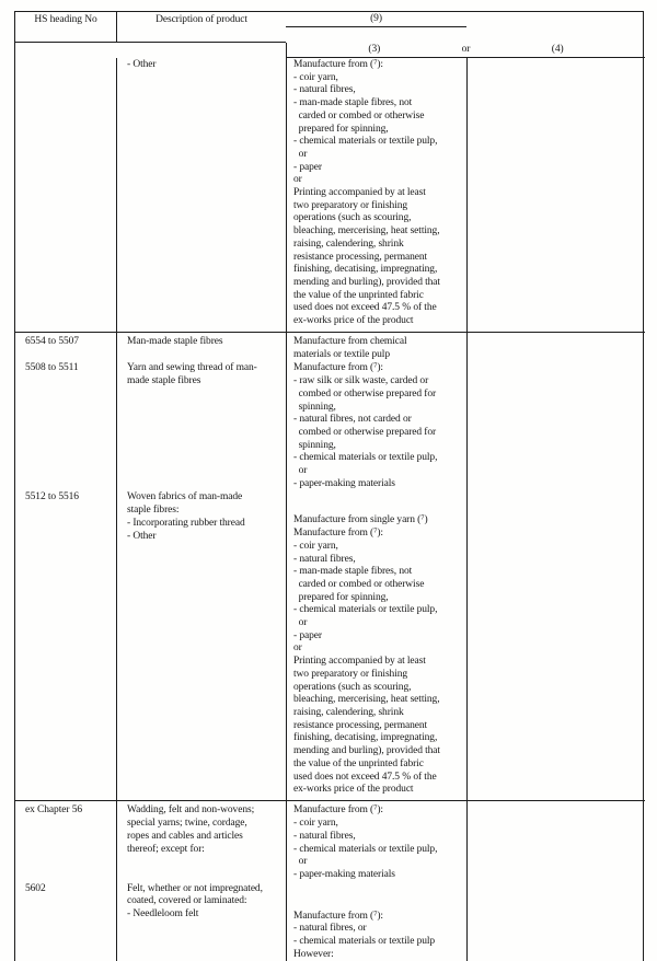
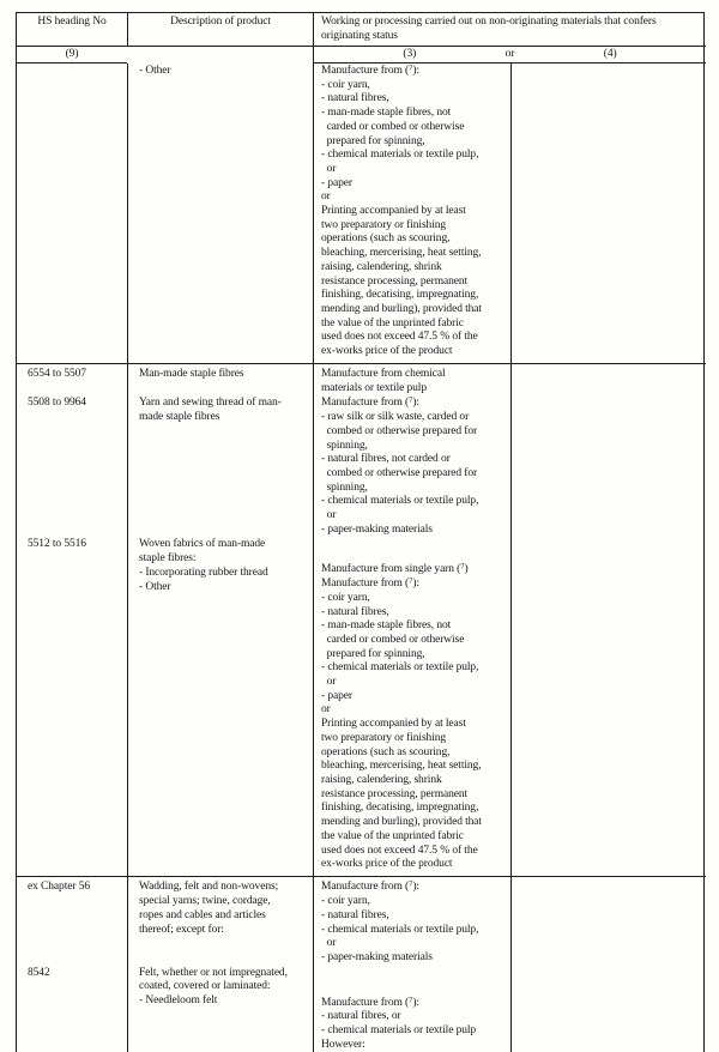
  HS heading No
  Description of product
+ Working or processing carried out on non-originating materials that confers
+ originating status
  (9)
  (3)
  or
  (4)
  - Other
  Manufacture from (⁷):
  - coir yarn,
  - natural fibres,
  - man-made staple fibres, not
  carded or combed or otherwise
  prepared for spinning,
  - chemical materials or textile pulp,
  or
  - paper
  or
  Printing accompanied by at least
  two preparatory or finishing
  operations (such as scouring,
  bleaching, mercerising, heat setting,
  raising, calendering, shrink
  resistance processing, permanent
  finishing, decatising, impregnating,
  mending and burling), provided that
  the value of the unprinted fabric
  used does not exceed 47.5 % of the
  ex-works price of the product
  6554 to 5507
  Man-made staple fibres
  Manufacture from chemical
  materials or textile pulp
- 5508 to 5511
+ 5508 to 9964
  Yarn and sewing thread of man-
  made staple fibres
  Manufacture from (⁷):
  - raw silk or silk waste, carded or
  combed or otherwise prepared for
  spinning,
  - natural fibres, not carded or
  combed or otherwise prepared for
  spinning,
  - chemical materials or textile pulp,
  or
  - paper-making materials
  5512 to 5516
  Woven fabrics of man-made
  staple fibres:
  - Incorporating rubber thread
  - Other
  Manufacture from single yarn (⁷)
  Manufacture from (⁷):
  - coir yarn,
  - natural fibres,
  - man-made staple fibres, not
  carded or combed or otherwise
  prepared for spinning,
  - chemical materials or textile pulp,
  or
  - paper
  or
  Printing accompanied by at least
  two preparatory or finishing
  operations (such as scouring,
  bleaching, mercerising, heat setting,
  raising, calendering, shrink
  resistance processing, permanent
  finishing, decatising, impregnating,
  mending and burling), provided that
  the value of the unprinted fabric
  used does not exceed 47.5 % of the
  ex-works price of the product
  ex Chapter 56
  Wadding, felt and non-wovens;
  special yarns; twine, cordage,
  ropes and cables and articles
  thereof; except for:
  Manufacture from (⁷):
  - coir yarn,
  - natural fibres,
  - chemical materials or textile pulp,
  or
  - paper-making materials
- 5602
+ 8542
  Felt, whether or not impregnated,
  coated, covered or laminated:
  - Needleloom felt
  Manufacture from (⁷):
  - natural fibres, or
  - chemical materials or textile pulp
  However:
